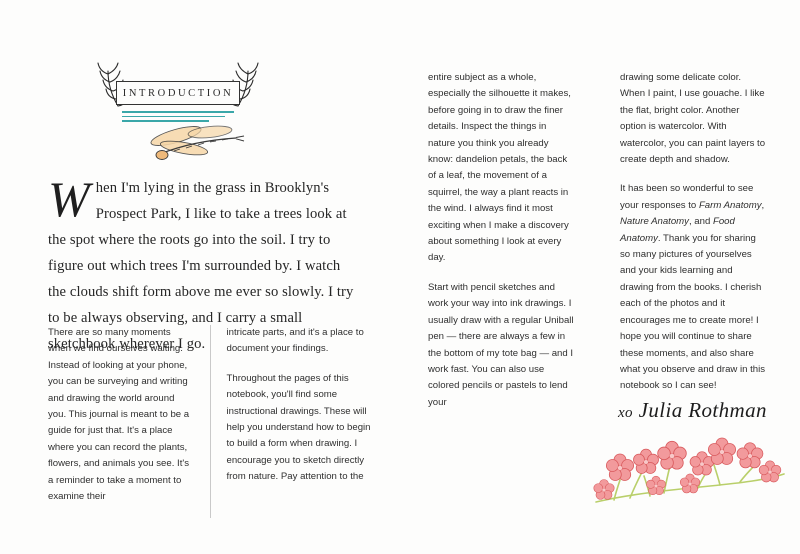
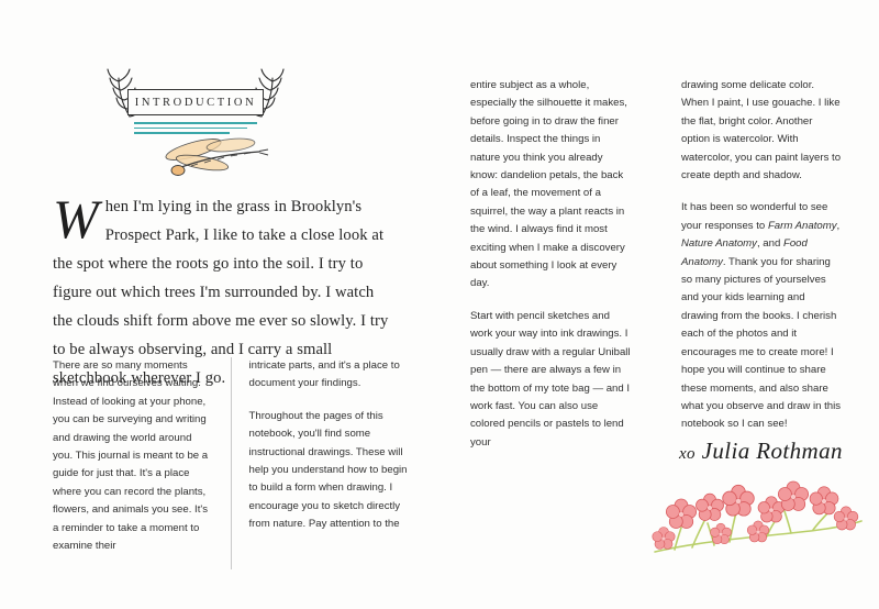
  INTRODUCTION
  W
- hen I'm lying in the grass in Brooklyn's Prospect Park, I like to take a trees look at the spot where the roots go into the soil. I try to figure out which trees I'm surrounded by. I watch the clouds shift form above me ever so slowly. I try to be always observing, and I carry a small sketchbook wherever I go.
+ hen I'm lying in the grass in Brooklyn's Prospect Park, I like to take a close look at the spot where the roots go into the soil. I try to figure out which trees I'm surrounded by. I watch the clouds shift form above me ever so slowly. I try to be always observing, and I carry a small sketchbook wherever I go.
  There are so many moments when we find ourselves waiting. Instead of looking at your phone, you can be surveying and writing and drawing the world around you. This journal is meant to be a guide for just that. It's a place where you can record the plants, flowers, and animals you see. It's a reminder to take a moment to examine their
  intricate parts, and it's a place to document your findings.
  Throughout the pages of this notebook, you'll find some instructional drawings. These will help you understand how to begin to build a form when drawing. I encourage you to sketch directly from nature. Pay attention to the
  entire subject as a whole, especially the silhouette it makes, before going in to draw the finer details. Inspect the things in nature you think you already know: dandelion petals, the back of a leaf, the movement of a squirrel, the way a plant reacts in the wind. I always find it most exciting when I make a discovery about something I look at every day.
  Start with pencil sketches and work your way into ink drawings. I usually draw with a regular Uniball pen — there are always a few in the bottom of my tote bag — and I work fast. You can also use colored pencils or pastels to lend your
  drawing some delicate color. When I paint, I use gouache. I like the flat, bright color. Another option is watercolor. With watercolor, you can paint layers to create depth and shadow.
  It has been so wonderful to see your responses to Farm Anatomy, Nature Anatomy, and Food Anatomy. Thank you for sharing so many pictures of yourselves and your kids learning and drawing from the books. I cherish each of the photos and it encourages me to create more! I hope you will continue to share these moments, and also share what you observe and draw in this notebook so I can see!
  xo Julia Rothman
